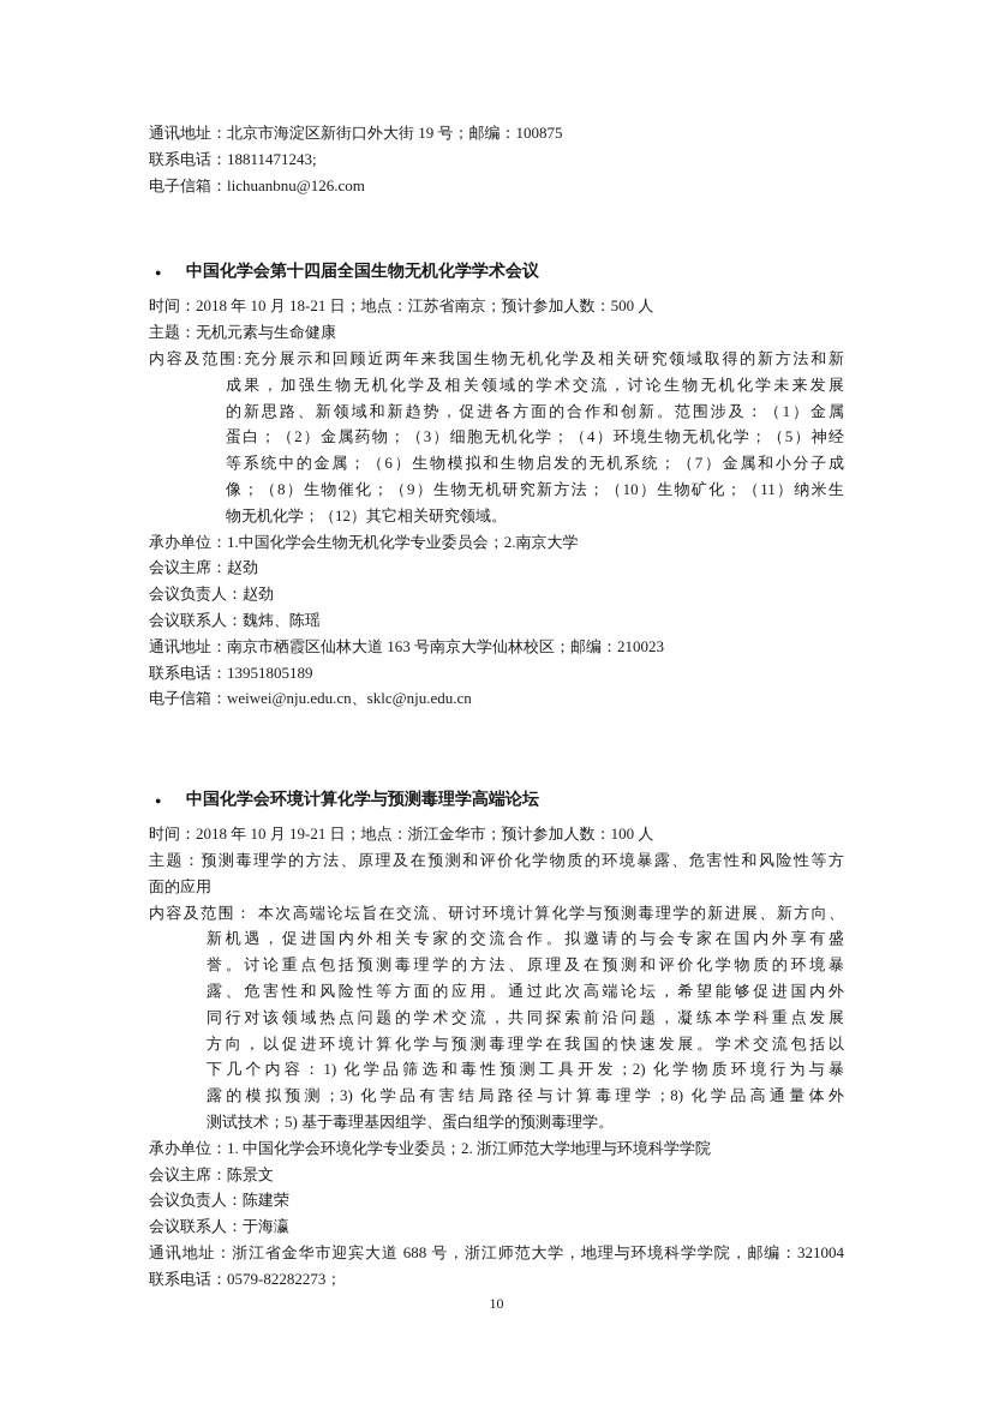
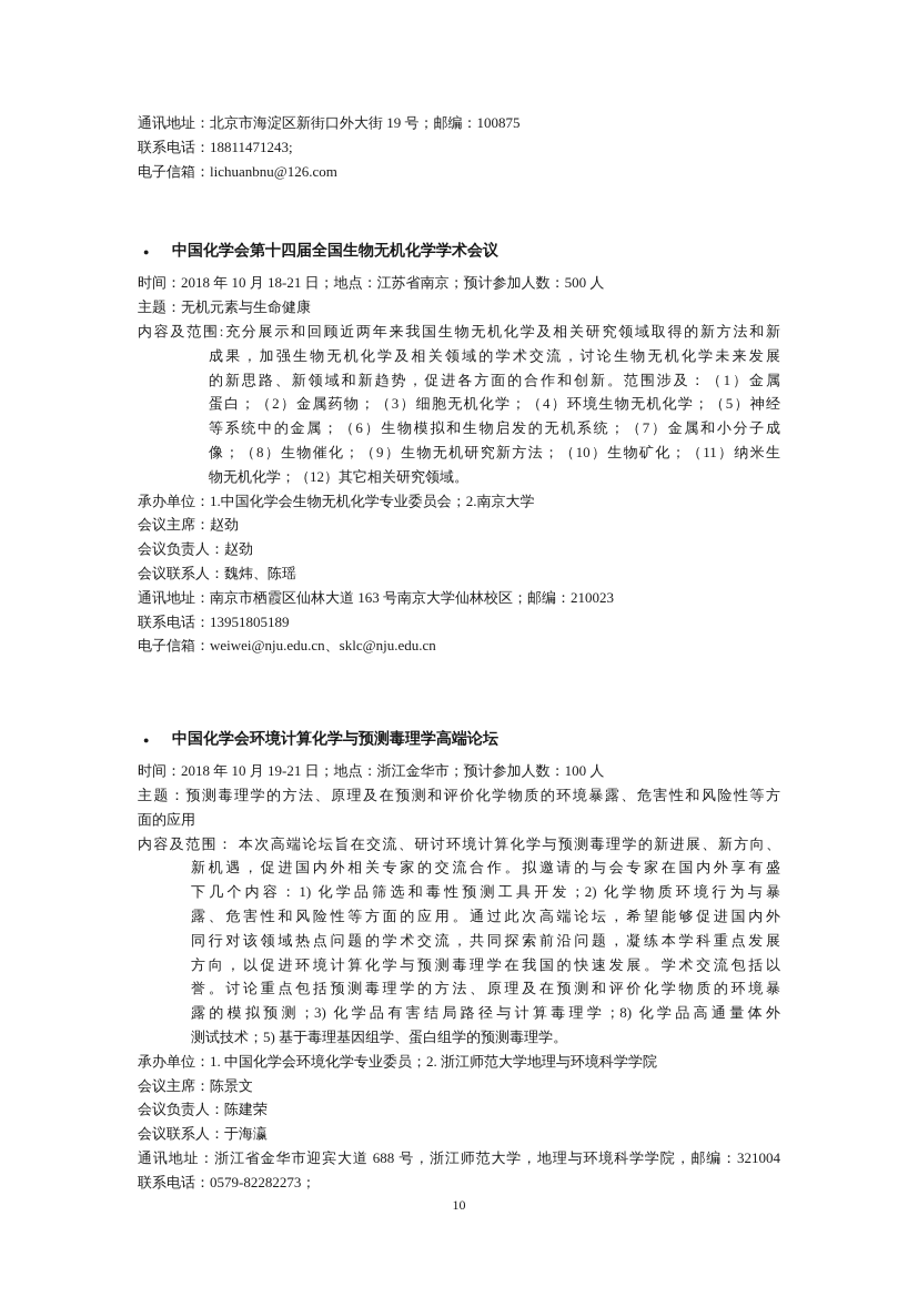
  通讯地址：北京市海淀区新街口外大街 19 号；邮编：100875
  联系电话：18811471243;
  电子信箱：lichuanbnu@126.com
  ●
  中国化学会第十四届全国生物无机化学学术会议
  时间：2018 年 10 月 18-21 日；地点：江苏省南京；预计参加人数：500 人
  主题：无机元素与生命健康
  内容及范围:充分展示和回顾近两年来我国生物无机化学及相关研究领域取得的新方法和新
  成果，加强生物无机化学及相关领域的学术交流，讨论生物无机化学未来发展
  的新思路、新领域和新趋势，促进各方面的合作和创新。范围涉及：（1）金属
  蛋白；（2）金属药物；（3）细胞无机化学；（4）环境生物无机化学；（5）神经
  等系统中的金属；（6）生物模拟和生物启发的无机系统；（7）金属和小分子成
  像；（8）生物催化；（9）生物无机研究新方法；（10）生物矿化；（11）纳米生
  物无机化学；（12）其它相关研究领域。
  承办单位：1.中国化学会生物无机化学专业委员会；2.南京大学
  会议主席：赵劲
  会议负责人：赵劲
  会议联系人：魏炜、陈瑶
  通讯地址：南京市栖霞区仙林大道 163 号南京大学仙林校区；邮编：210023
  联系电话：13951805189
  电子信箱：weiwei@nju.edu.cn、sklc@nju.edu.cn
  ●
  中国化学会环境计算化学与预测毒理学高端论坛
  时间：2018 年 10 月 19-21 日；地点：浙江金华市；预计参加人数：100 人
  主题：预测毒理学的方法、原理及在预测和评价化学物质的环境暴露、危害性和风险性等方
  面的应用
  内容及范围： 本次高端论坛旨在交流、研讨环境计算化学与预测毒理学的新进展、新方向、
  新机遇，促进国内外相关专家的交流合作。拟邀请的与会专家在国内外享有盛
- 誉。讨论重点包括预测毒理学的方法、原理及在预测和评价化学物质的环境暴
+ 下几个内容：1) 化学品筛选和毒性预测工具开发；2) 化学物质环境行为与暴
  露、危害性和风险性等方面的应用。通过此次高端论坛，希望能够促进国内外
  同行对该领域热点问题的学术交流，共同探索前沿问题，凝练本学科重点发展
  方向，以促进环境计算化学与预测毒理学在我国的快速发展。学术交流包括以
- 下几个内容：1) 化学品筛选和毒性预测工具开发；2) 化学物质环境行为与暴
+ 誉。讨论重点包括预测毒理学的方法、原理及在预测和评价化学物质的环境暴
  露的模拟预测；3) 化学品有害结局路径与计算毒理学；8) 化学品高通量体外
  测试技术；5) 基于毒理基因组学、蛋白组学的预测毒理学。
  承办单位：1. 中国化学会环境化学专业委员；2. 浙江师范大学地理与环境科学学院
  会议主席：陈景文
  会议负责人：陈建荣
  会议联系人：于海瀛
  通讯地址：浙江省金华市迎宾大道 688 号，浙江师范大学，地理与环境科学学院，邮编：321004
  联系电话：0579-82282273；
  10
